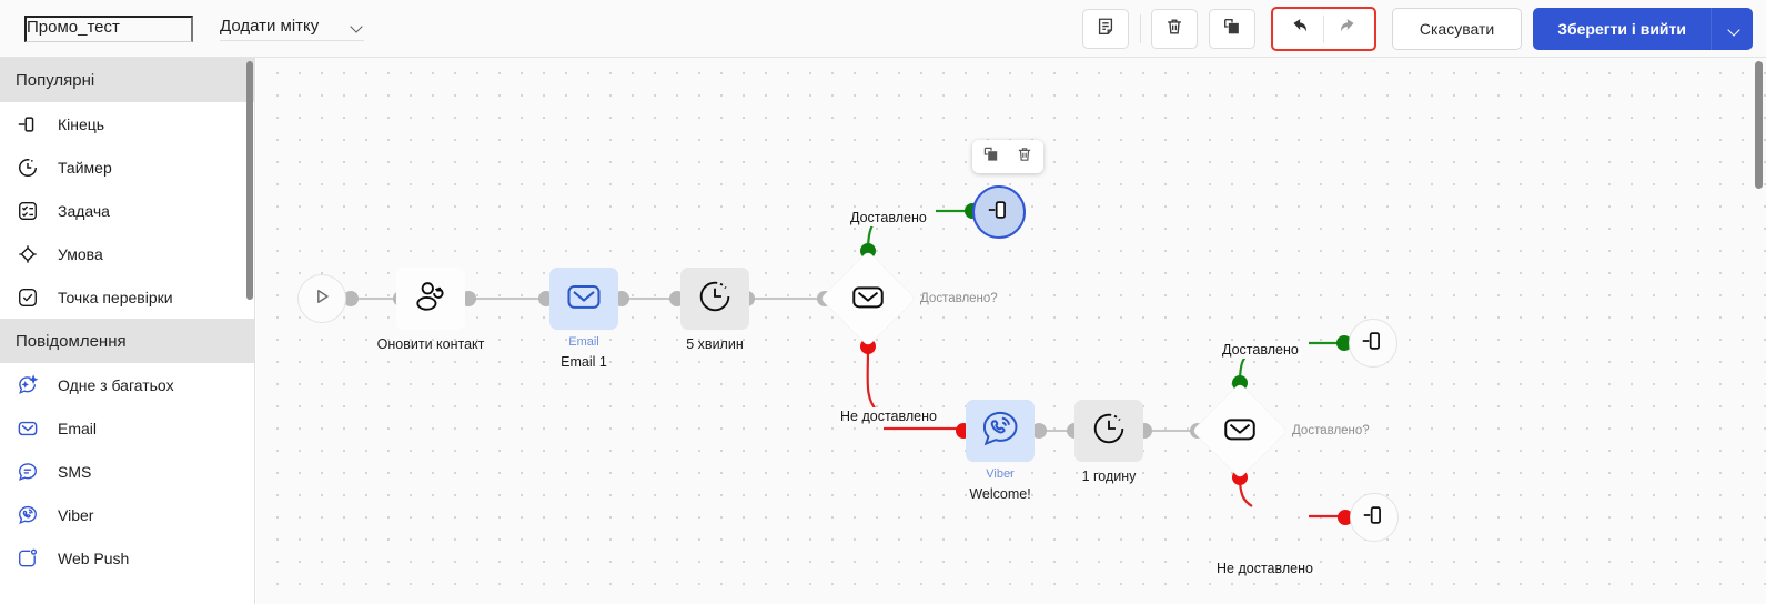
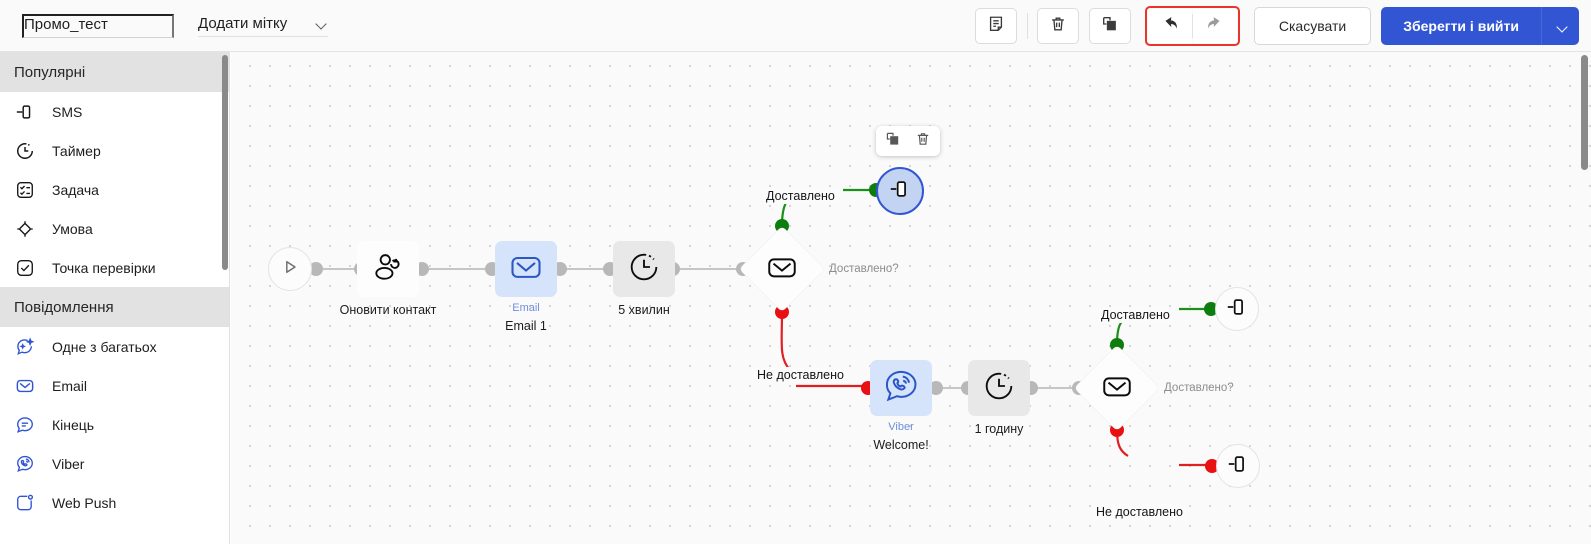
  Промо_тест
  Додати мітку
  Скасувати
  Зберегти і вийти
  Популярні
- Кінець
+ SMS
  Таймер
  Задача
  Умова
  Точка перевірки
  Повідомлення
  Одне з багатьох
  Email
- SMS
+ Кінець
  Viber
  Web Push
  Оновити контакт
  Email
  Email 1
  5 хвилин
  Доставлено?
  Viber
  Welcome!
  1 годину
  Доставлено?
  Доставлено
  Не доставлено
  Доставлено
  Не доставлено
